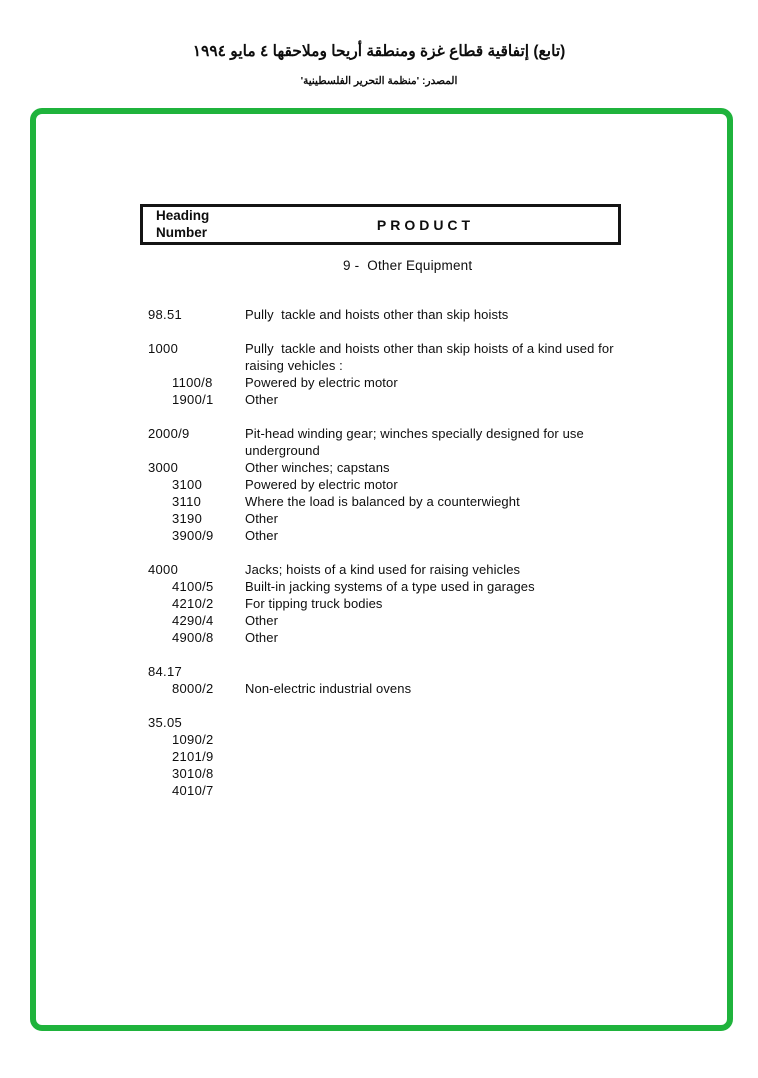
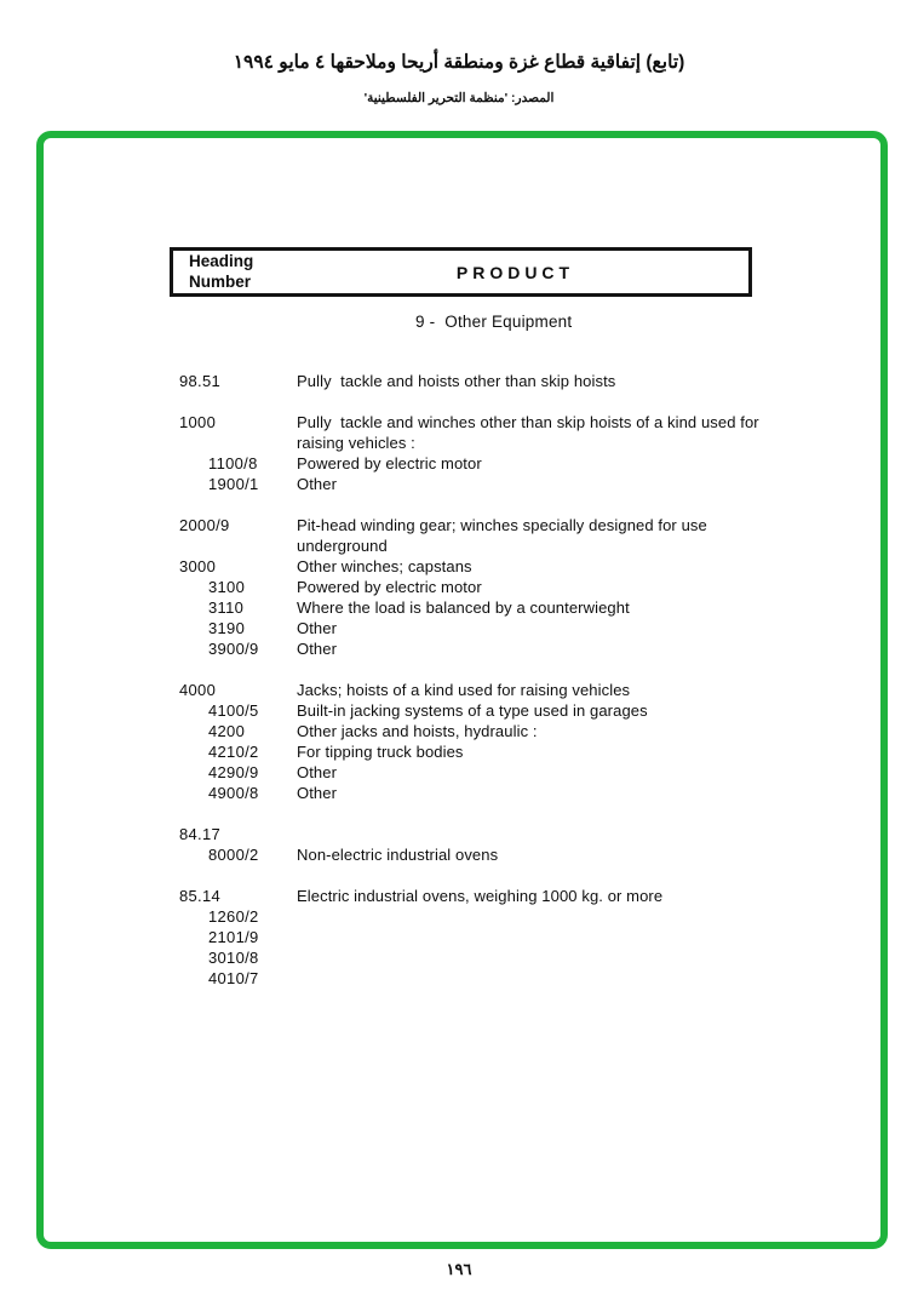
  (تابع) إتفاقية قطاع غزة ومنطقة أريحا وملاحقها ٤ مايو ١٩٩٤
  المصدر: 'منظمة التحرير الفلسطينية'
  Heading
  Number
  PRODUCT
  9 - Other Equipment
  98.51
  Pully tackle and hoists other than skip hoists
  1000
- Pully tackle and hoists other than skip hoists of a kind used for raising vehicles :
+ Pully tackle and winches other than skip hoists of a kind used for raising vehicles :
  1100/8
  Powered by electric motor
  1900/1
  Other
  2000/9
  Pit-head winding gear; winches specially designed for use underground
  3000
  Other winches; capstans
  3100
  Powered by electric motor
  3110
  Where the load is balanced by a counterwieght
  3190
  Other
  3900/9
  Other
  4000
  Jacks; hoists of a kind used for raising vehicles
  4100/5
  Built-in jacking systems of a type used in garages
+ 4200
+ Other jacks and hoists, hydraulic :
  4210/2
  For tipping truck bodies
- 4290/4
+ 4290/9
  Other
  4900/8
  Other
  84.17
  8000/2
  Non-electric industrial ovens
- 35.05
+ 85.14
+ Electric industrial ovens, weighing 1000 kg. or more
- 1090/2
+ 1260/2
  2101/9
  3010/8
  4010/7
+ ١٩٦
